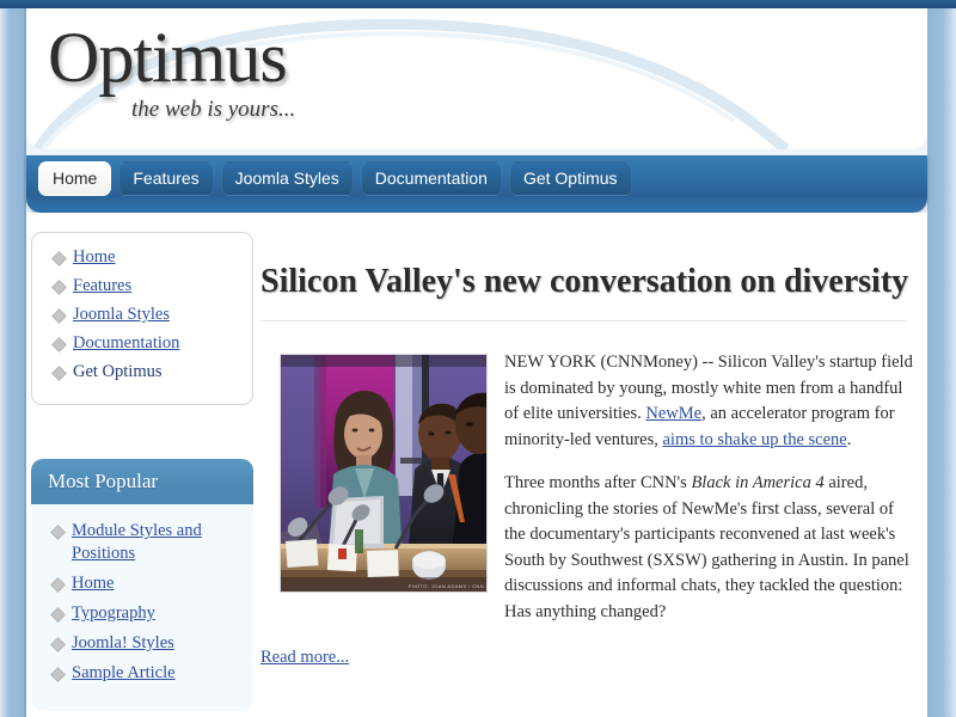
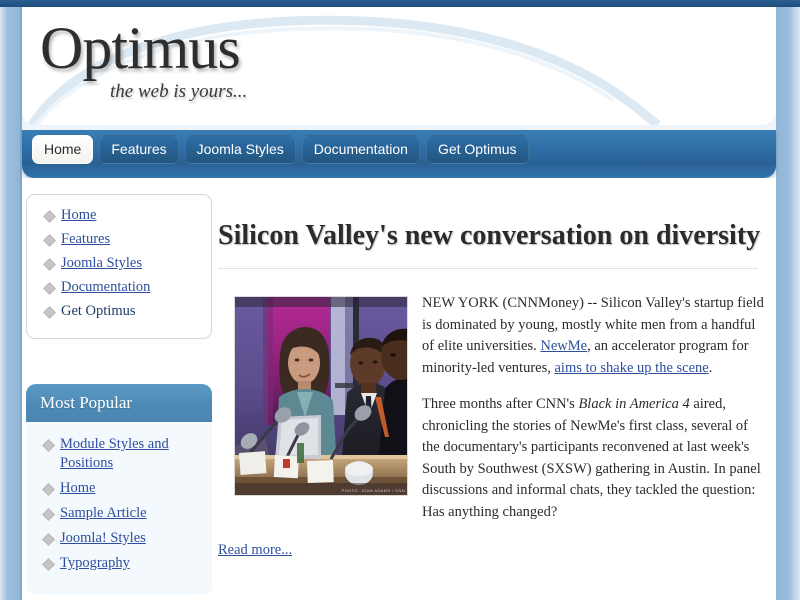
  Optimus
  the web is yours...
  Home
  Features
  Joomla Styles
  Documentation
  Get Optimus
  Home
  Features
  Joomla Styles
  Documentation
  Get Optimus
  Most Popular
  Module Styles and Positions
  Home
- Typography
+ Sample Article
  Joomla! Styles
- Sample Article
+ Typography
  Silicon Valley's new conversation on diversity
  NEW YORK (CNNMoney) -- Silicon Valley's startup field is dominated by young, mostly white men from a handful of elite universities. NewMe, an accelerator program for minority-led ventures, aims to shake up the scene.
  Three months after CNN's Black in America 4 aired, chronicling the stories of NewMe's first class, several of the documentary's participants reconvened at last week's South by Southwest (SXSW) gathering in Austin. In panel discussions and informal chats, they tackled the question: Has anything changed?
  Read more...
